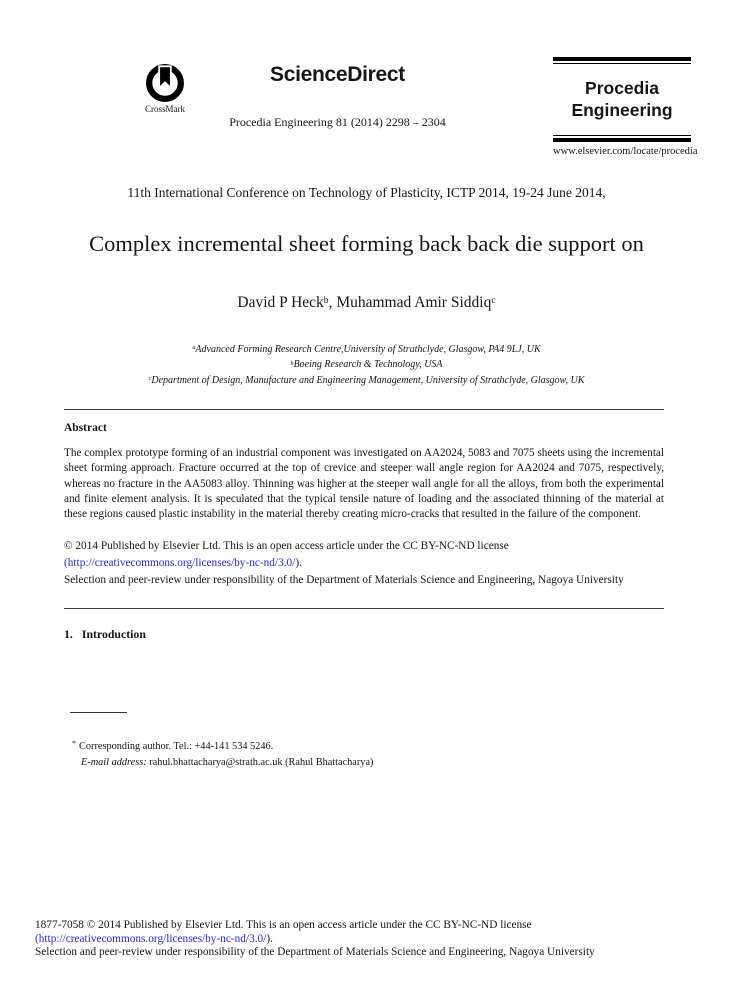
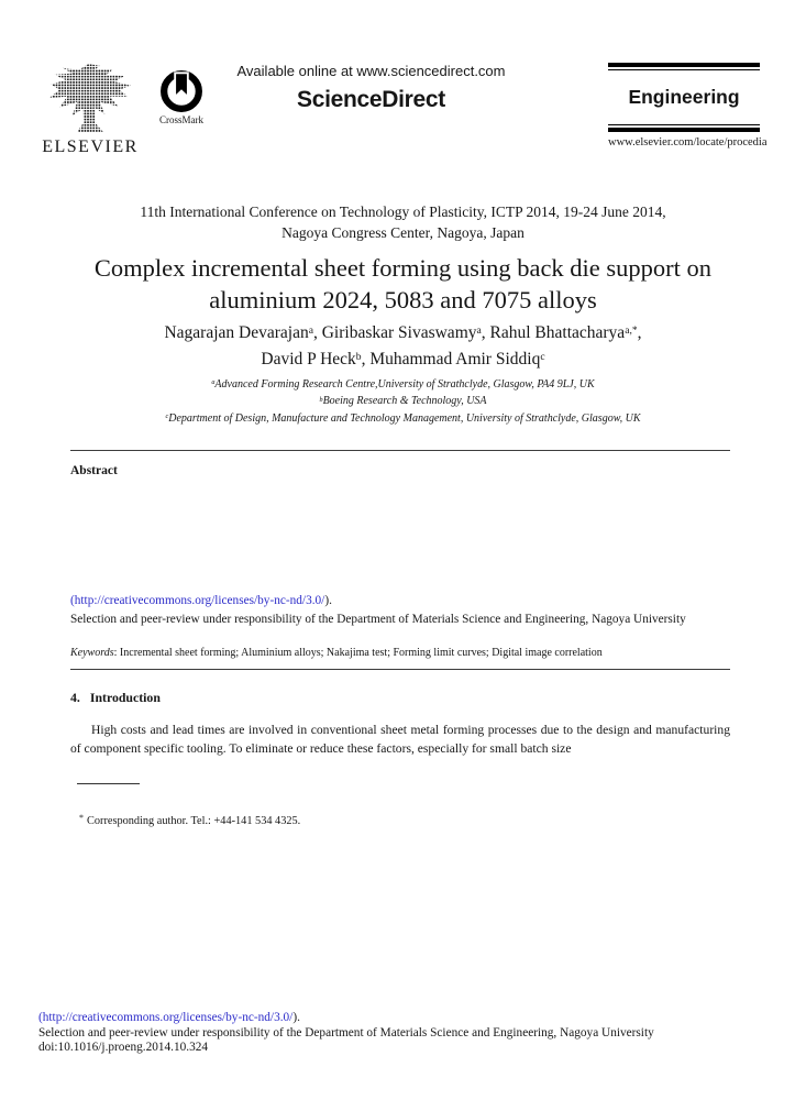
+ ELSEVIER
  CrossMark
+ Available online at www.sciencedirect.com
  ScienceDirect
- Procedia Engineering 81 (2014) 2298 – 2304
- Procedia
  Engineering
  www.elsevier.com/locate/procedia
  11th International Conference on Technology of Plasticity, ICTP 2014, 19-24 June 2014,
+ Nagoya Congress Center, Nagoya, Japan
- Complex incremental sheet forming back back die support on
+ Complex incremental sheet forming using back die support on
+ aluminium 2024, 5083 and 7075 alloys
+ Nagarajan Devarajana, Giribaskar Sivaswamya, Rahul Bhattacharyaa,*,
  David P Heckb, Muhammad Amir Siddiqc
  Advanced Forming Research Centre,University of Strathclyde, Glasgow, PA4 9LJ, UK
  Boeing Research & Technology, USA
- Department of Design, Manufacture and Engineering Management, University of Strathclyde, Glasgow, UK
+ Department of Design, Manufacture and Technology Management, University of Strathclyde, Glasgow, UK
  Abstract
- The complex prototype forming of an industrial component was investigated on AA2024, 5083 and 7075 sheets using the incremental sheet forming approach. Fracture occurred at the top of crevice and steeper wall angle region for AA2024 and 7075, respectively, whereas no fracture in the AA5083 alloy. Thinning was higher at the steeper wall angle for all the alloys, from both the experimental and finite element analysis. It is speculated that the typical tensile nature of loading and the associated thinning of the material at these regions caused plastic instability in the material thereby creating micro-cracks that resulted in the failure of the component.
- © 2014 Published by Elsevier Ltd. This is an open access article under the CC BY-NC-ND license
  (http://creativecommons.org/licenses/by-nc-nd/3.0/).
  Selection and peer-review under responsibility of the Department of Materials Science and Engineering, Nagoya University
+ Keywords: Incremental sheet forming; Aluminium alloys; Nakajima test; Forming limit curves; Digital image correlation
- 1. Introduction
+ 4. Introduction
+ High costs and lead times are involved in conventional sheet metal forming processes due to the design and manufacturing of component specific tooling. To eliminate or reduce these factors, especially for small batch size
- * Corresponding author. Tel.: +44-141 534 5246.
+ * Corresponding author. Tel.: +44-141 534 4325.
- E-mail address: rahul.bhattacharya@strath.ac.uk (Rahul Bhattacharya)
- 1877-7058 © 2014 Published by Elsevier Ltd. This is an open access article under the CC BY-NC-ND license
  (http://creativecommons.org/licenses/by-nc-nd/3.0/).
  Selection and peer-review under responsibility of the Department of Materials Science and Engineering, Nagoya University
+ doi:10.1016/j.proeng.2014.10.324
